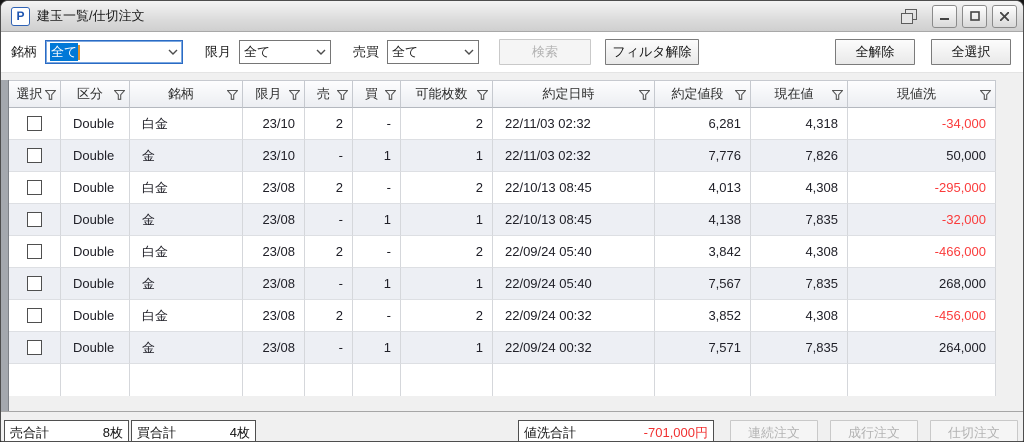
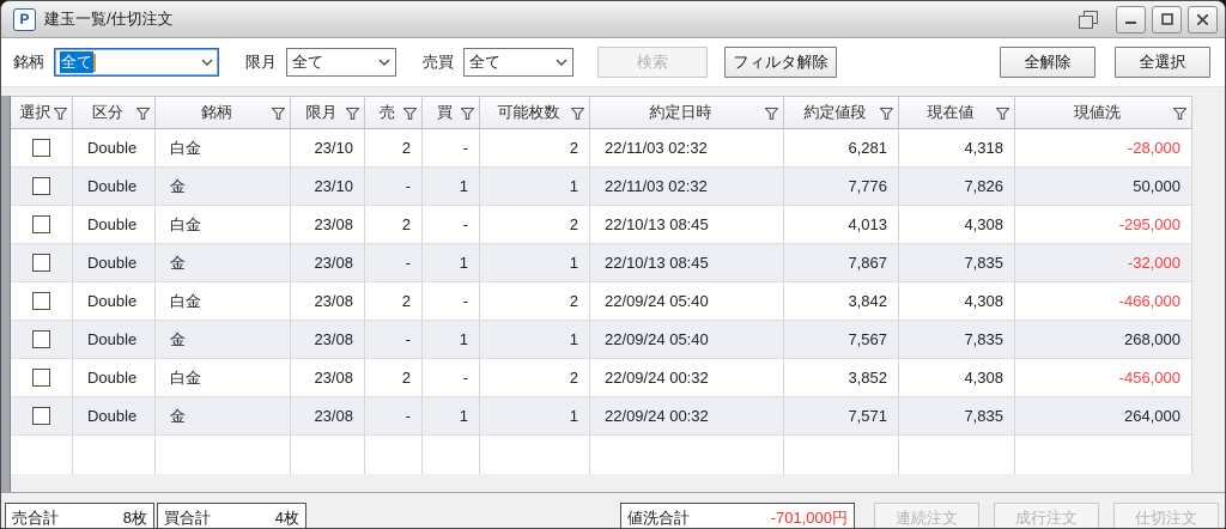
  P
  建玉一覧/仕切注文
  銘柄
  全て
  限月
  全て
  売買
  全て
  検索
  フィルタ解除
  全解除
  全選択
  選択
  区分
  銘柄
  限月
  売
  買
  可能枚数
  約定日時
  約定値段
  現在値
  現値洗
  Double
  白金
  23/10
  2
  -
  2
  22/11/03 02:32
  6,281
  4,318
- -34,000
+ -28,000
  Double
  金
  23/10
  -
  1
  1
  22/11/03 02:32
  7,776
  7,826
  50,000
  Double
  白金
  23/08
  2
  -
  2
  22/10/13 08:45
  4,013
  4,308
  -295,000
  Double
  金
  23/08
  -
  1
  1
  22/10/13 08:45
- 4,138
+ 7,867
  7,835
  -32,000
  Double
  白金
  23/08
  2
  -
  2
  22/09/24 05:40
  3,842
  4,308
  -466,000
  Double
  金
  23/08
  -
  1
  1
  22/09/24 05:40
  7,567
  7,835
  268,000
  Double
  白金
  23/08
  2
  -
  2
  22/09/24 00:32
  3,852
  4,308
  -456,000
  Double
  金
  23/08
  -
  1
  1
  22/09/24 00:32
  7,571
  7,835
  264,000
  売合計
  8枚
  買合計
  4枚
  値洗合計
  -701,000円
  連続注文
  成行注文
  仕切注文
